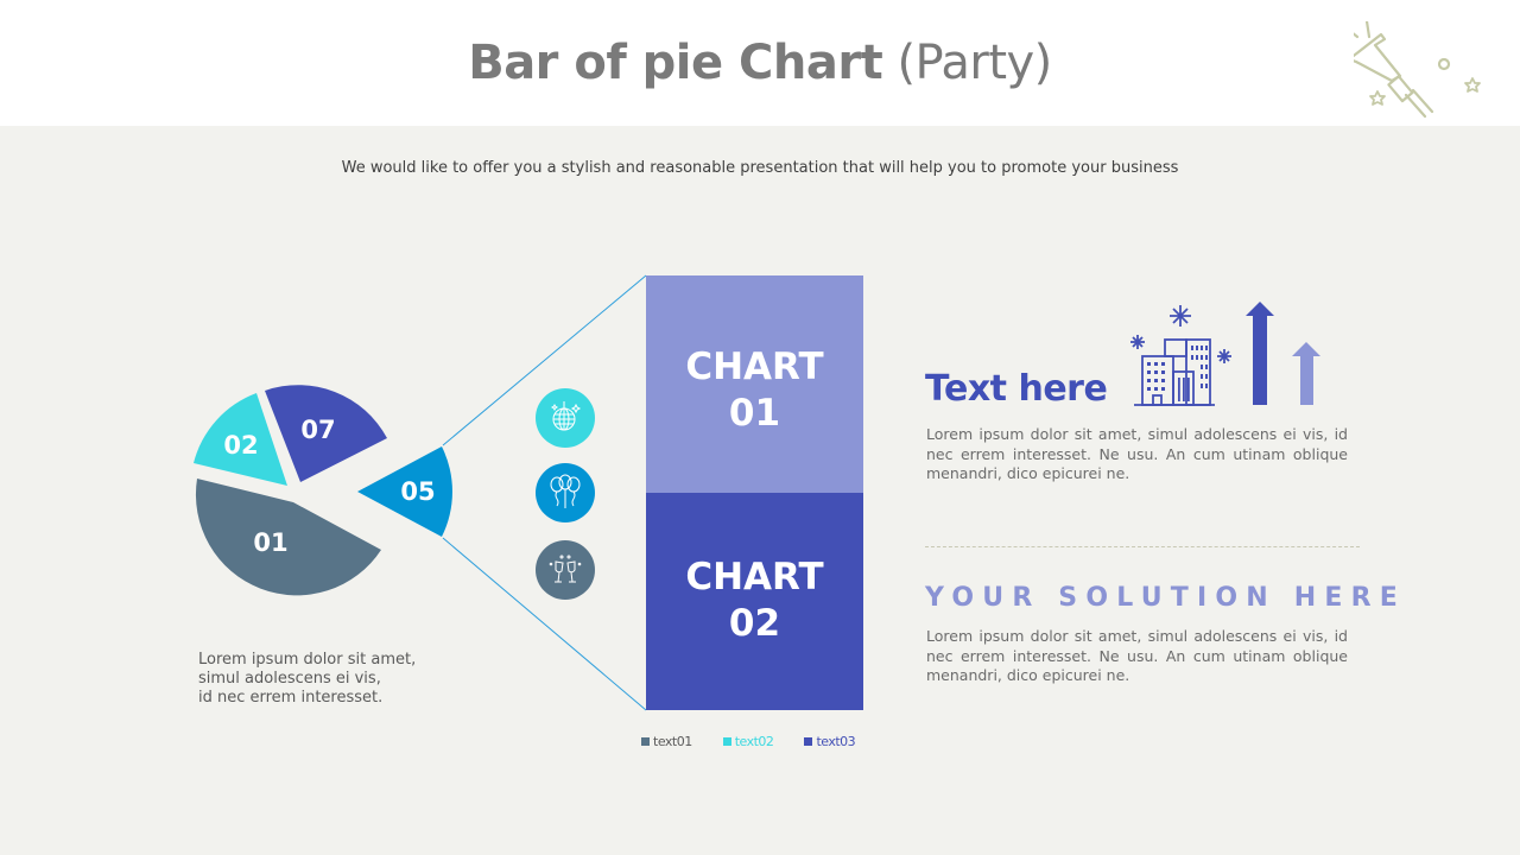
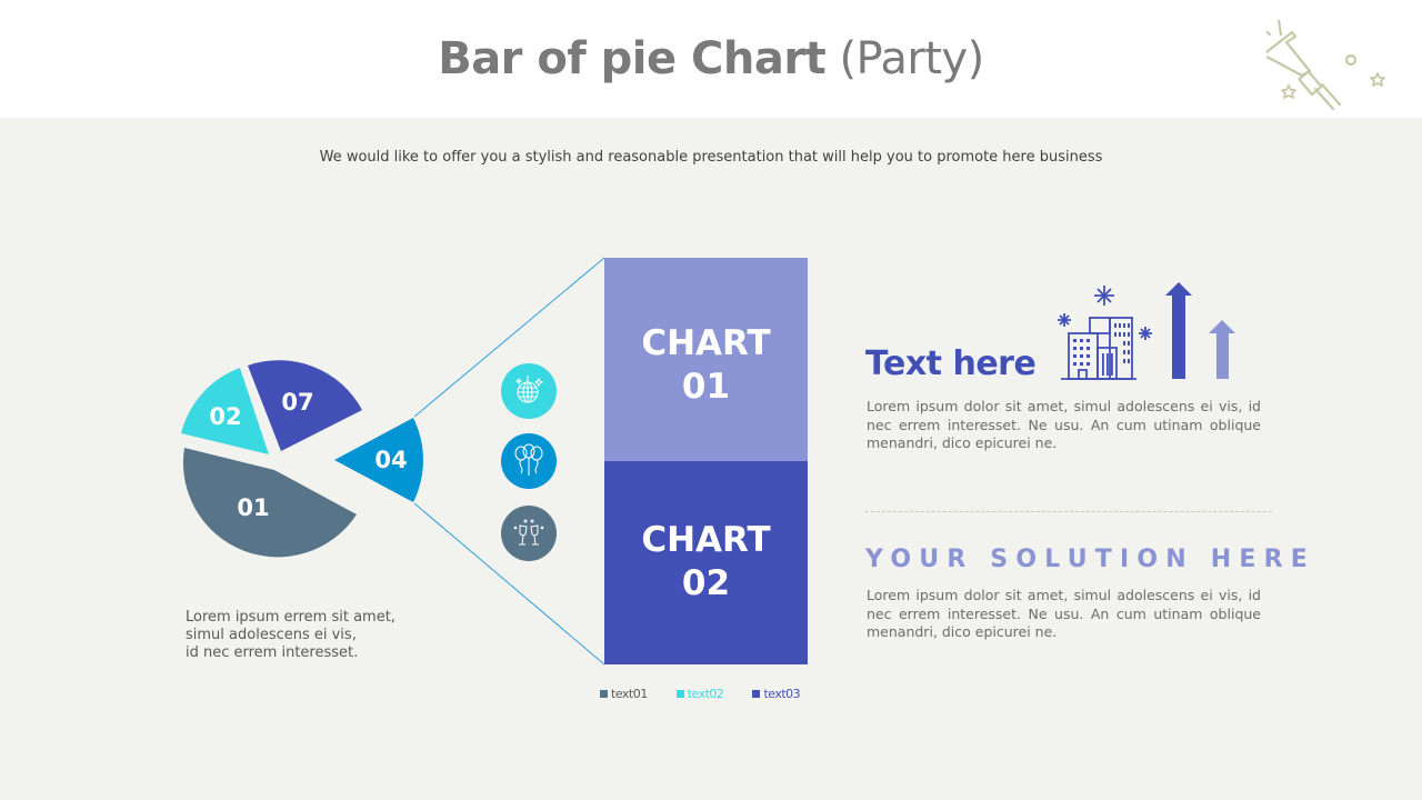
  Bar of pie Chart (Party)
- We would like to offer you a stylish and reasonable presentation that will help you to promote your business
+ We would like to offer you a stylish and reasonable presentation that will help you to promote here business
  01
  02
  07
- 05
+ 04
  CHART
  01
  CHART
  02
  text01
  text02
  text03
- Lorem ipsum dolor sit amet,
+ Lorem ipsum errem sit amet,
  simul adolescens ei vis,
  id nec errem interesset.
  Text here
  Lorem ipsum dolor sit amet, simul adolescens ei vis, id nec errem interesset. Ne usu. An cum utinam oblique menandri, dico epicurei ne.
  YOUR SOLUTION HERE
  Lorem ipsum dolor sit amet, simul adolescens ei vis, id nec errem interesset. Ne usu. An cum utinam oblique menandri, dico epicurei ne.
